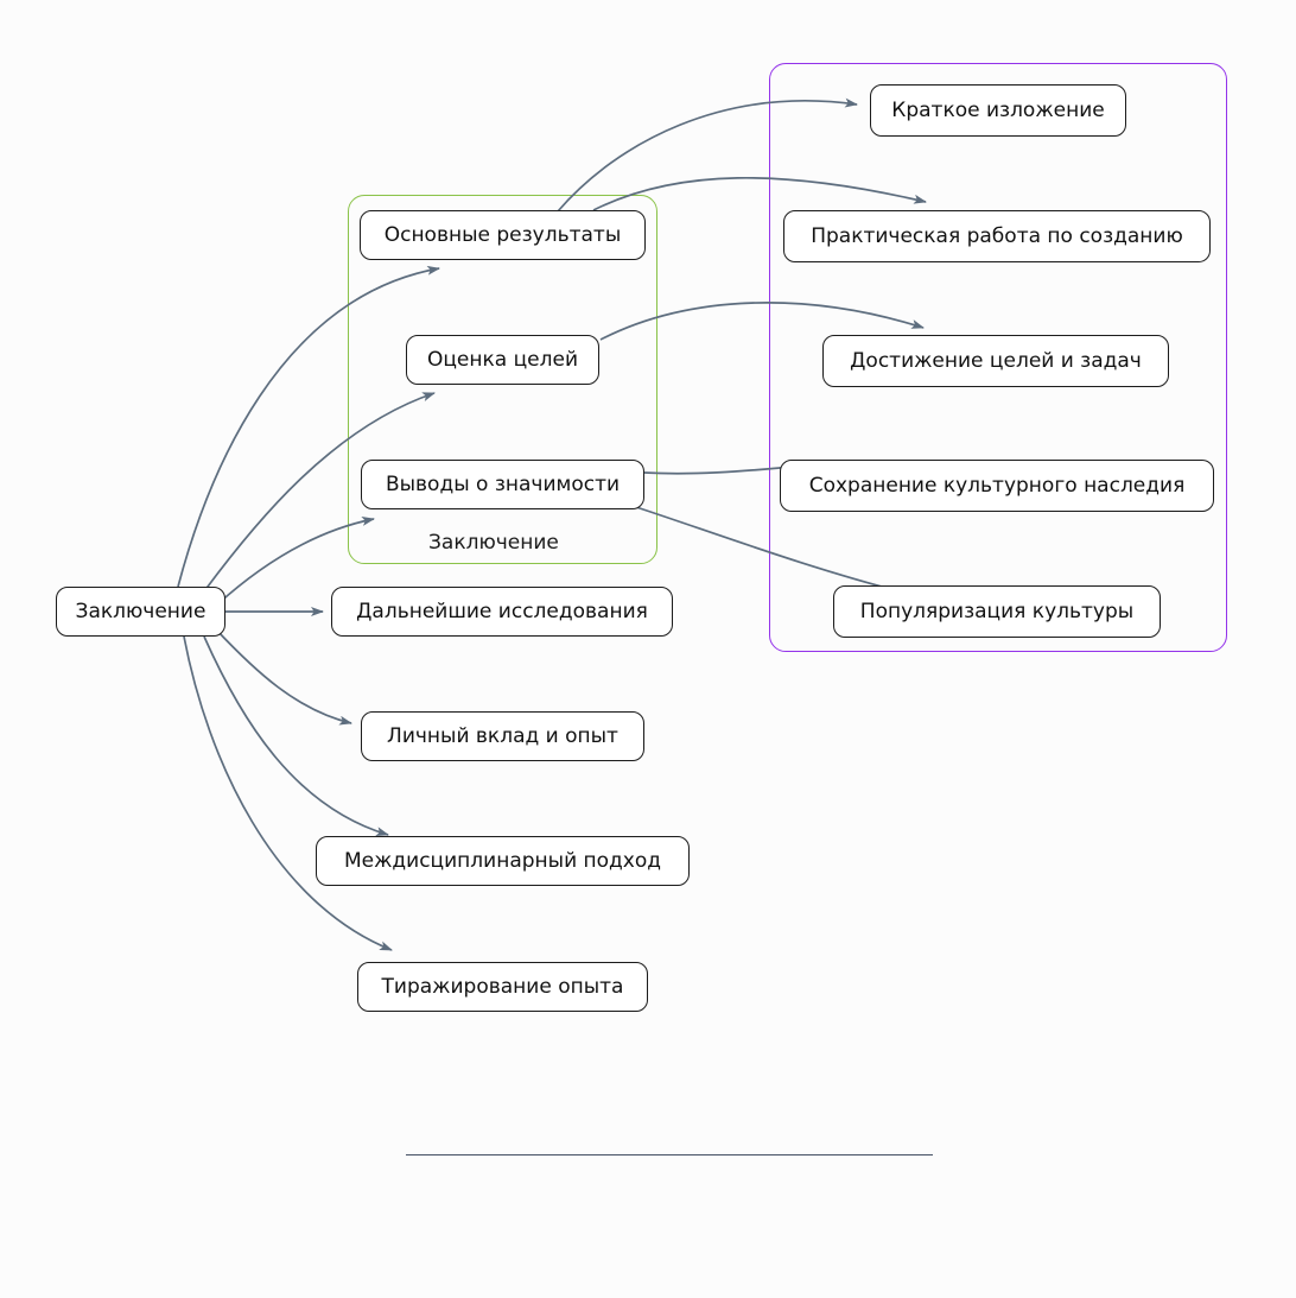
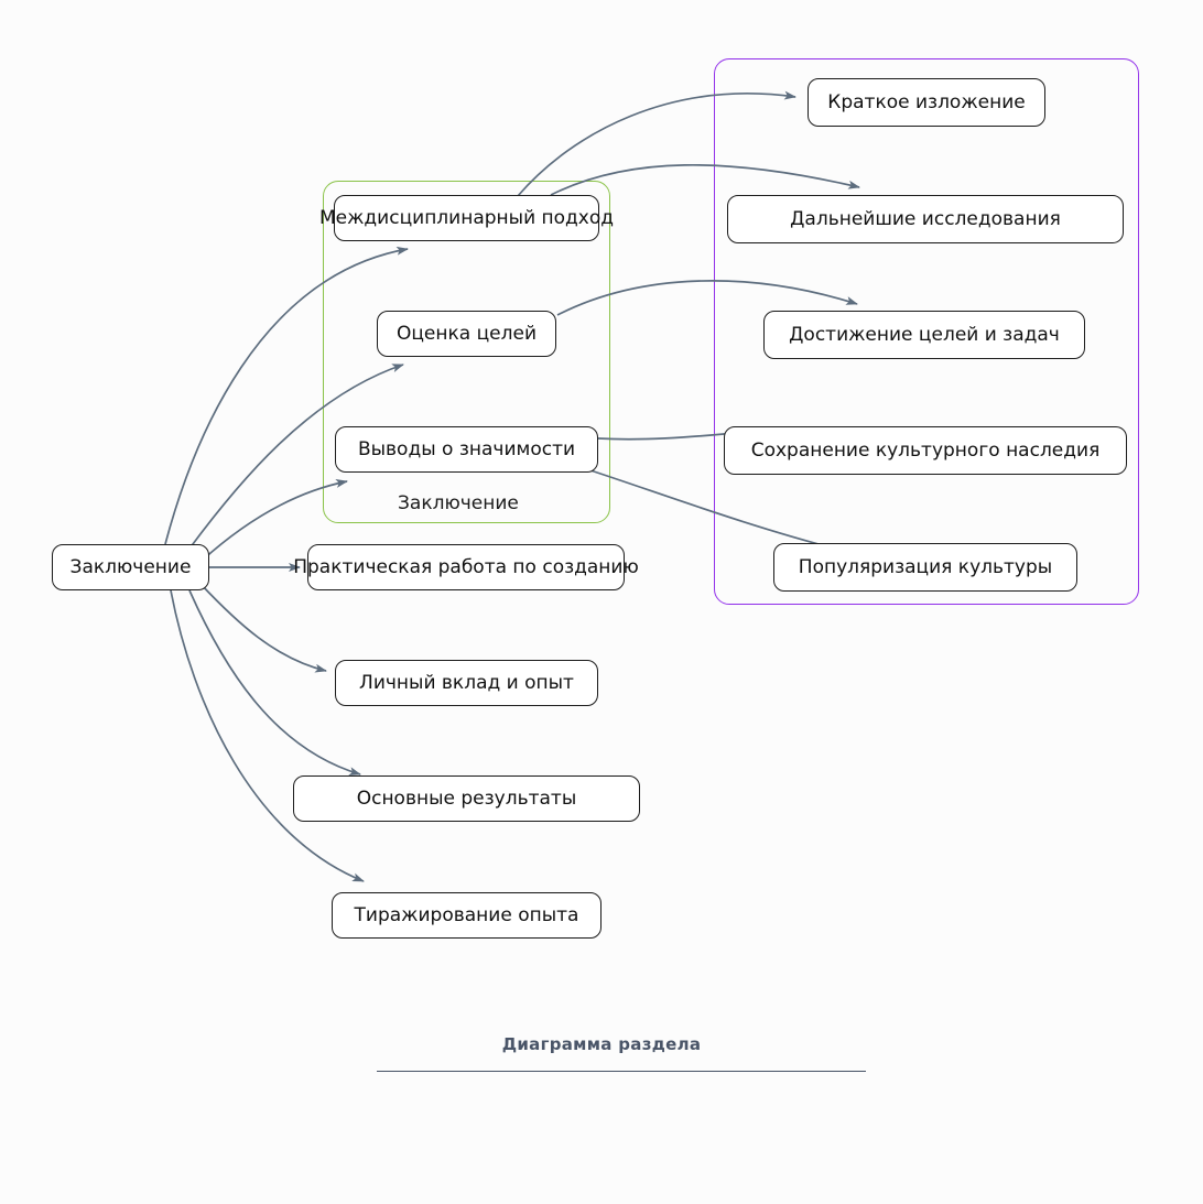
  Заключение
  Заключение
- Основные результаты
+ Междисциплинарный подход
  Оценка целей
  Выводы о значимости
- Дальнейшие исследования
+ Практическая работа по созданию
  Личный вклад и опыт
- Междисциплинарный подход
+ Основные результаты
  Тиражирование опыта
  Краткое изложение
- Практическая работа по созданию
+ Дальнейшие исследования
  Достижение целей и задач
  Сохранение культурного наследия
  Популяризация культуры
+ Диаграмма раздела
